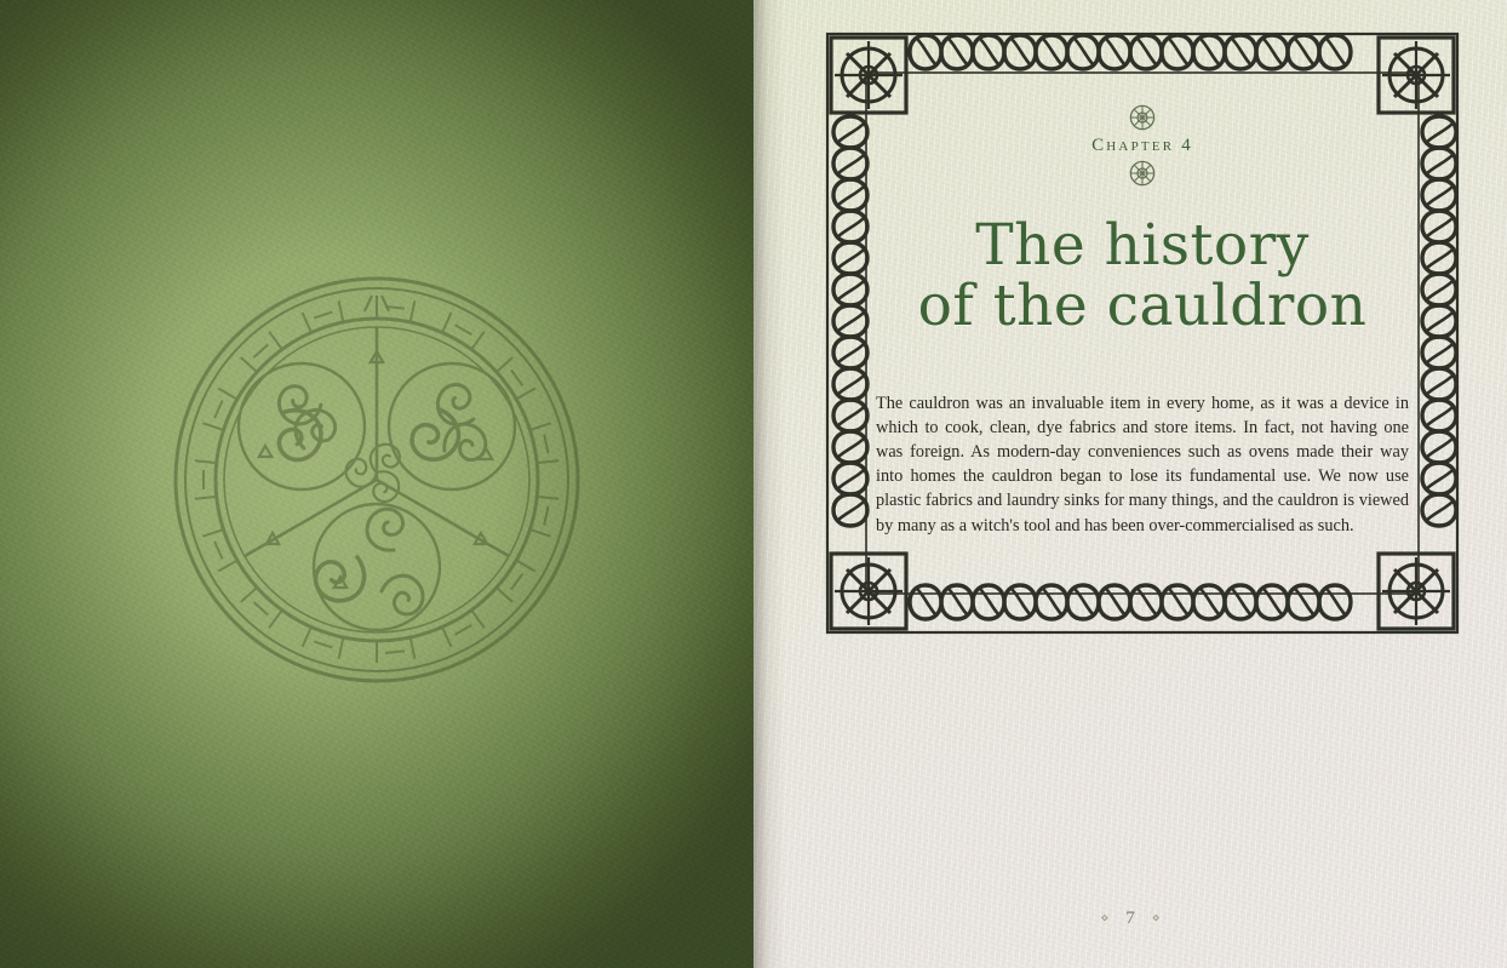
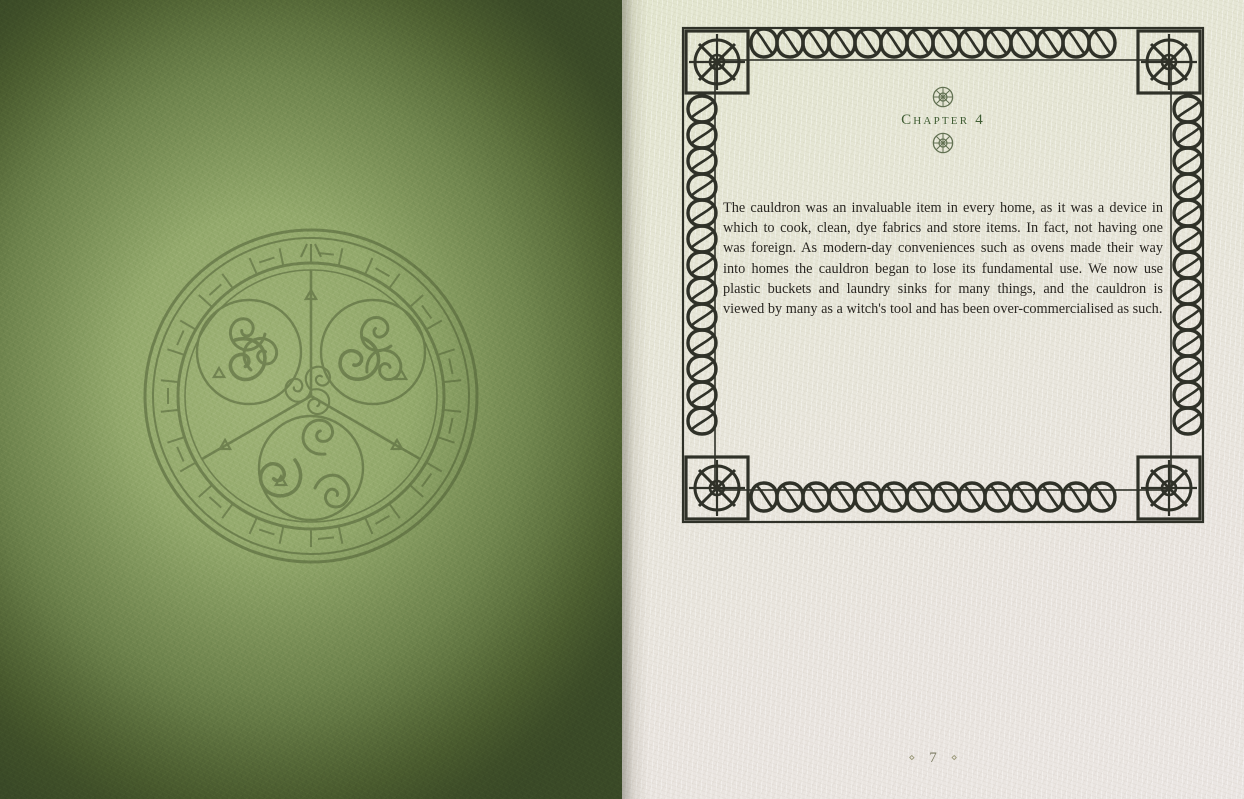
  Chapter 4
- The history
- of the cauldron
- The cauldron was an invaluable item in every home, as it was a device in which to cook, clean, dye fabrics and store items. In fact, not having one was foreign. As modern-day conveniences such as ovens made their way into homes the cauldron began to lose its fundamental use. We now use plastic fabrics and laundry sinks for many things, and the cauldron is viewed by many as a witch's tool and has been over-commercialised as such.
+ The cauldron was an invaluable item in every home, as it was a device in which to cook, clean, dye fabrics and store items. In fact, not having one was foreign. As modern-day conveniences such as ovens made their way into homes the cauldron began to lose its fundamental use. We now use plastic buckets and laundry sinks for many things, and the cauldron is viewed by many as a witch's tool and has been over-commercialised as such.
  ⋄
  7
  ⋄
